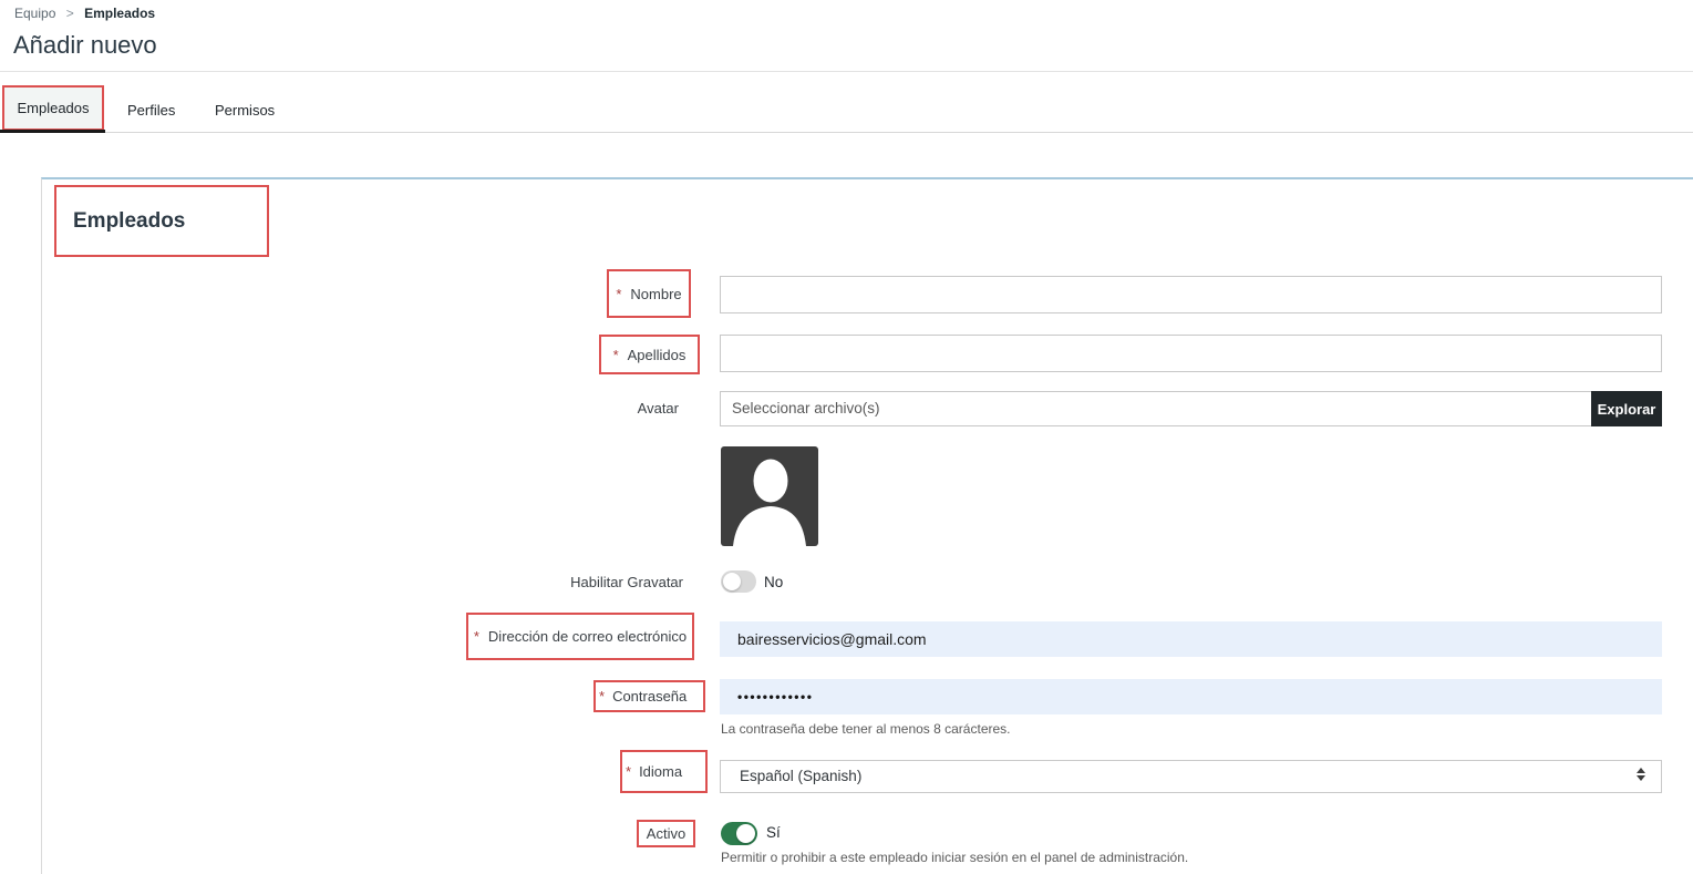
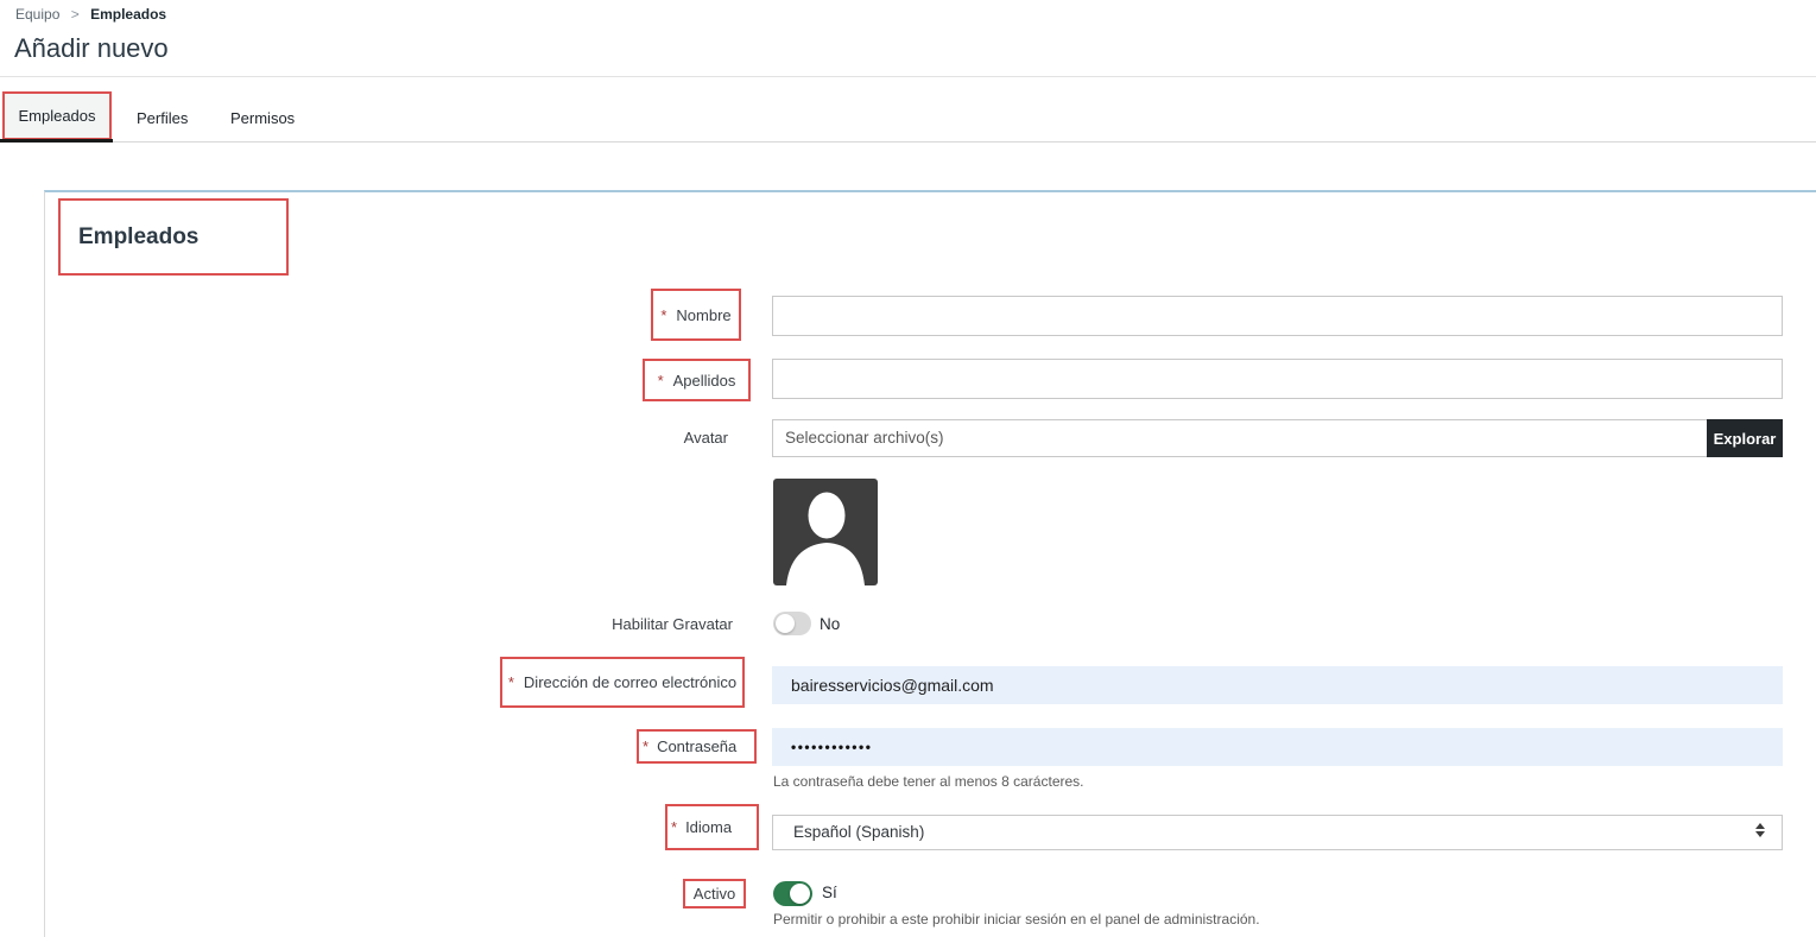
  Equipo > Empleados
  Añadir nuevo
  Empleados
  Perfiles
  Permisos
  Empleados
  *
  Nombre
  *
  Apellidos
  Avatar
  Seleccionar archivo(s)
  Explorar
  Habilitar Gravatar
  No
  *
  Dirección de correo electrónico
  bairesservicios@gmail.com
  *
  Contraseña
  ••••••••••••
  La contraseña debe tener al menos 8 carácteres.
  *
  Idioma
  Español (Spanish)
  Activo
  Sí
- Permitir o prohibir a este empleado iniciar sesión en el panel de administración.
+ Permitir o prohibir a este prohibir iniciar sesión en el panel de administración.
